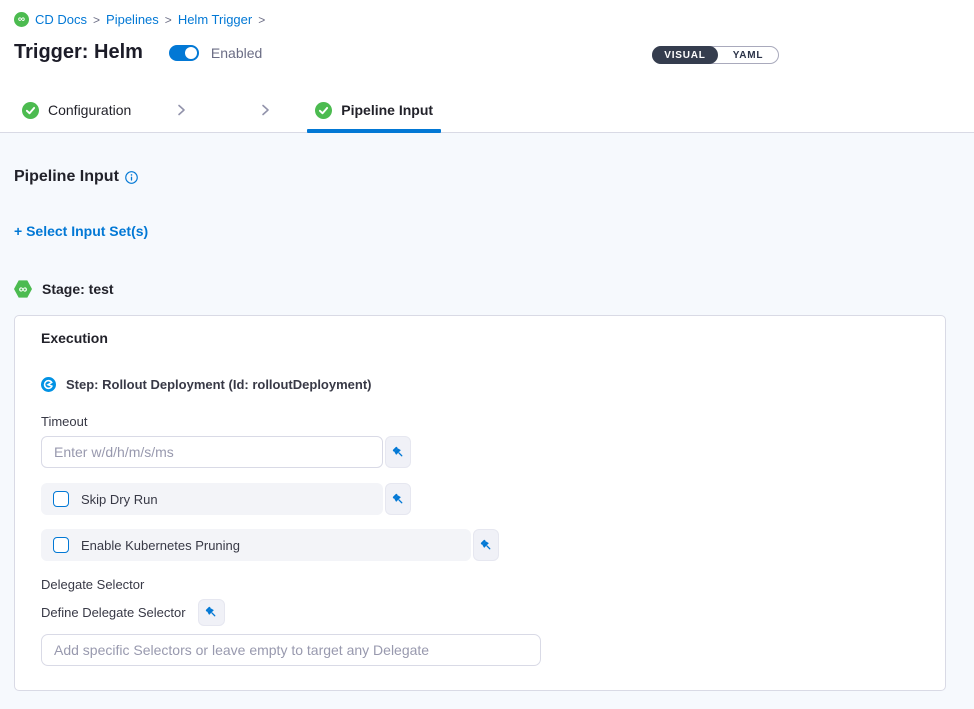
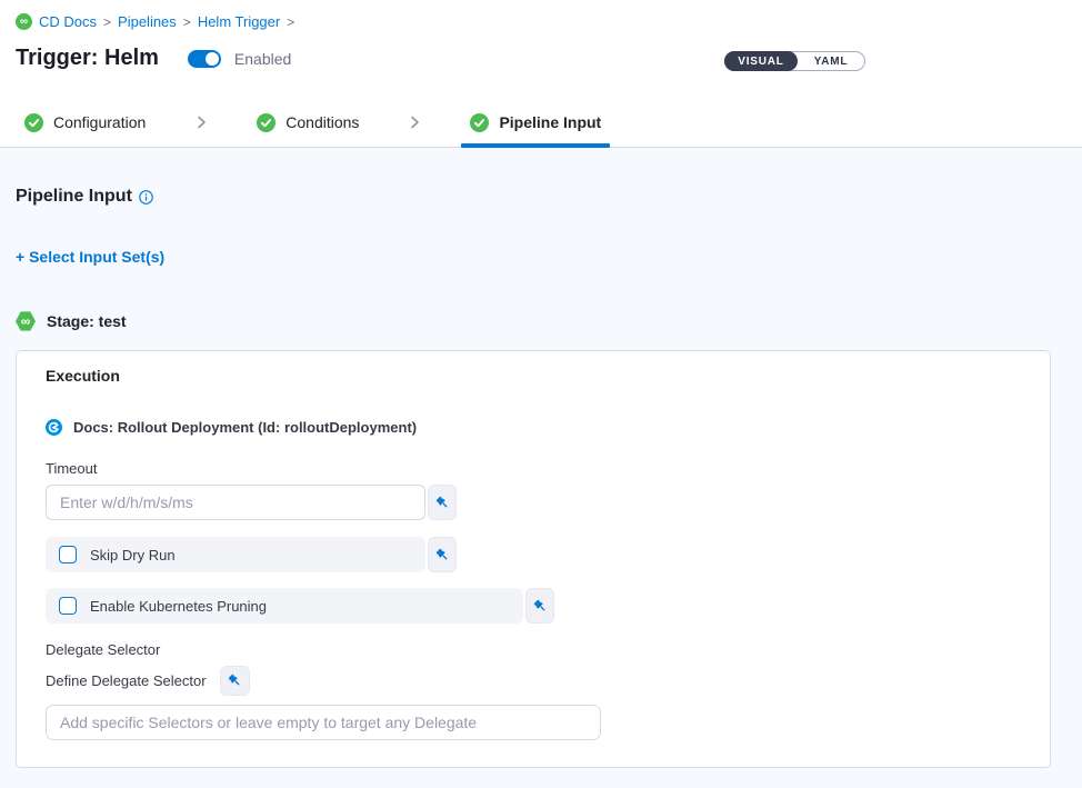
  ∞
  CD Docs
  >
  Pipelines
  >
  Helm Trigger
  >
  Trigger: Helm
  Enabled
  VISUAL
  YAML
  Configuration
+ Conditions
  Pipeline Input
  Pipeline Input
  + Select Input Set(s)
  ∞
  Stage: test
  Execution
- Step: Rollout Deployment (Id: rolloutDeployment)
+ Docs: Rollout Deployment (Id: rolloutDeployment)
  Timeout
  Enter w/d/h/m/s/ms
  Skip Dry Run
  Enable Kubernetes Pruning
  Delegate Selector
  Define Delegate Selector
  Add specific Selectors or leave empty to target any Delegate
